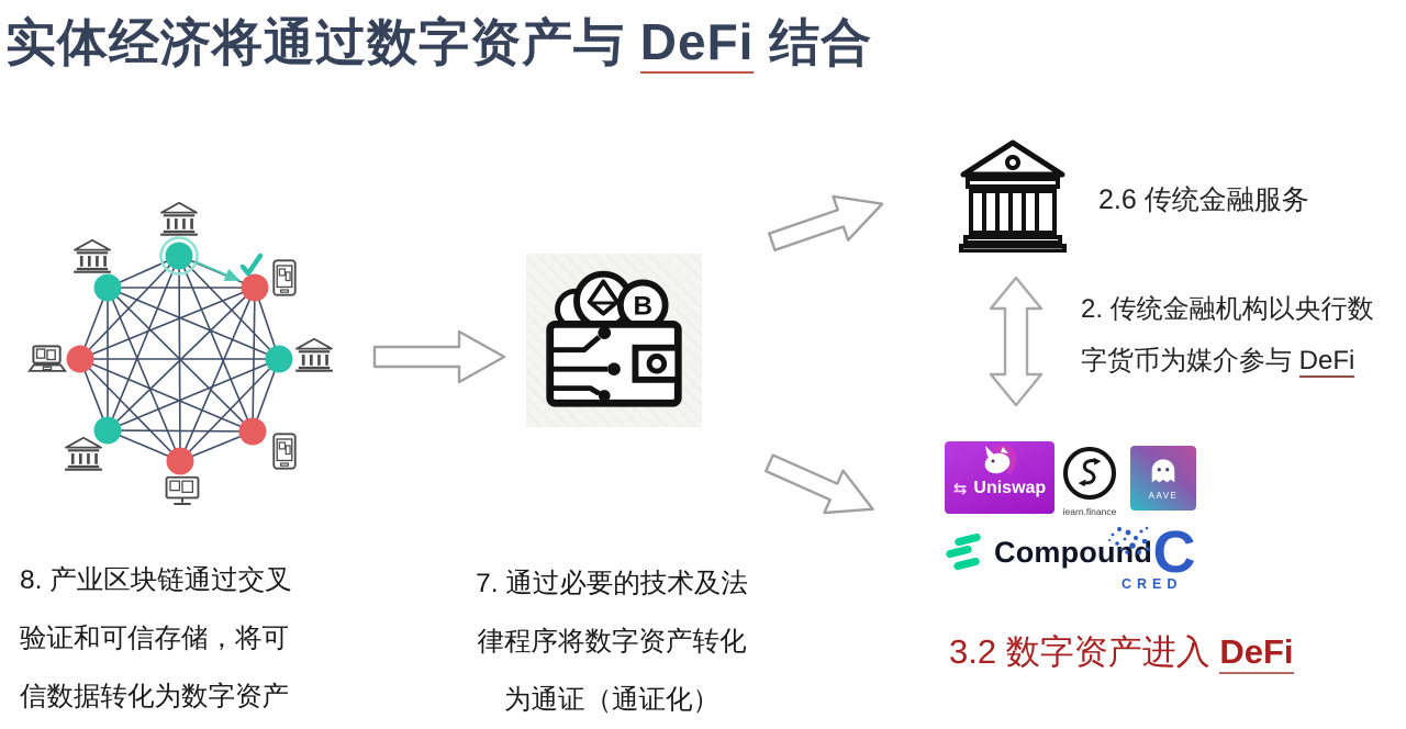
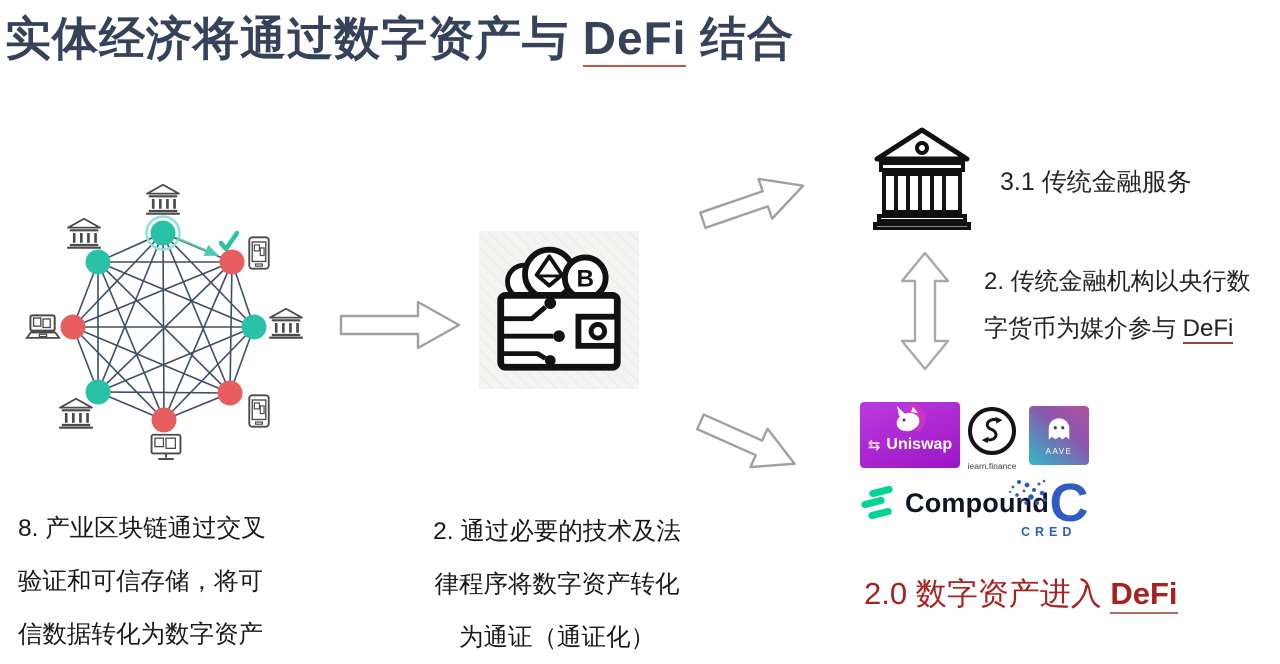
  实体经济将通过数字资产与 DeFi 结合
  B
- 2.6 传统金融服务
+ 3.1 传统金融服务
  2. 传统金融机构以央行数字货币为媒介参与 DeFi
  ⇆
  Uniswap
  iearn.finance
  AAVE
  Compound
  C
  CRED
- 3.2 数字资产进入 DeFi
+ 2.0 数字资产进入 DeFi
  8. 产业区块链通过交叉
  验证和可信存储，将可
  信数据转化为数字资产
- 7. 通过必要的技术及法
+ 2. 通过必要的技术及法
  律程序将数字资产转化
  为通证（通证化）
